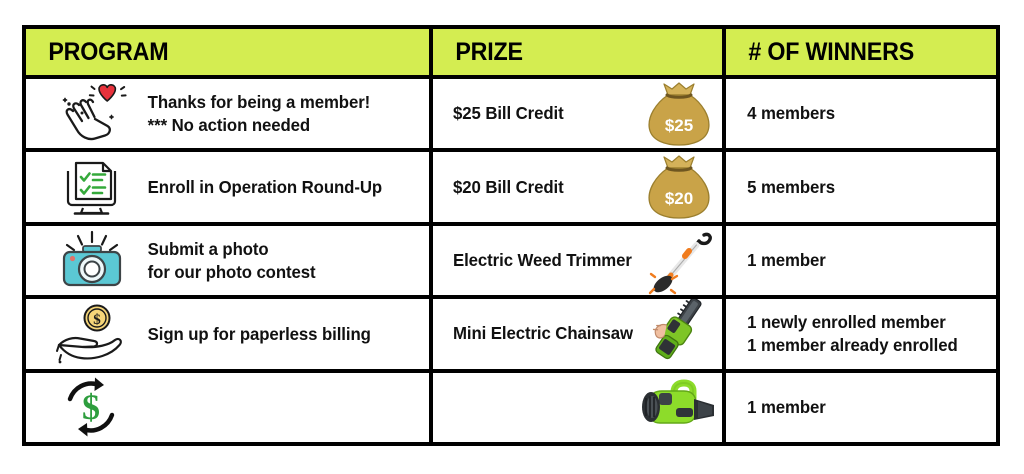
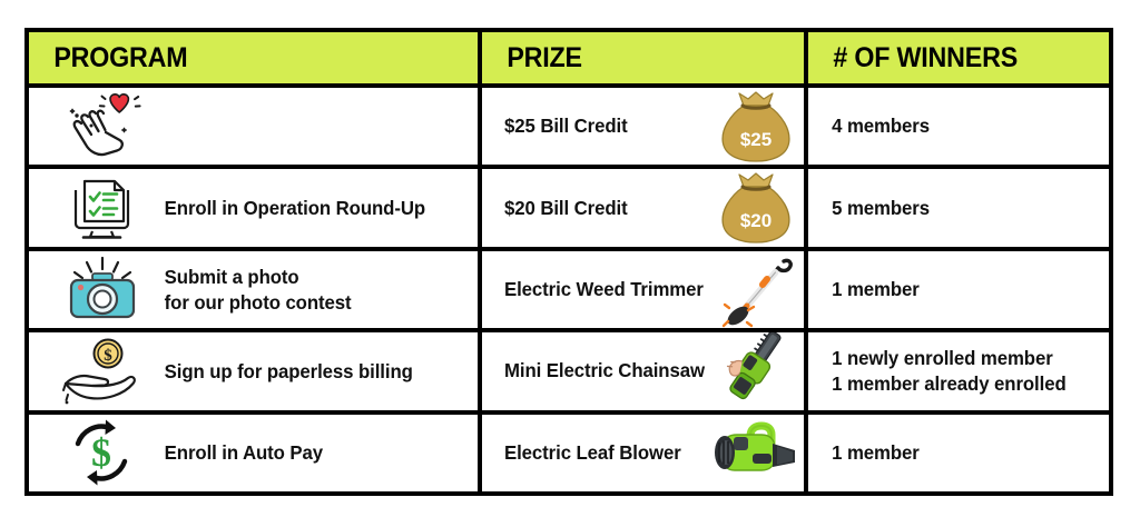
  PROGRAM
  PRIZE
  # OF WINNERS
- Thanks for being a member!
- *** No action needed
  $25 Bill Credit
  $25
  4 members
  Enroll in Operation Round-Up
  $20 Bill Credit
  $20
  5 members
  Submit a photo
  for our photo contest
  Electric Weed Trimmer
  1 member
  $
  Sign up for paperless billing
  Mini Electric Chainsaw
  1 newly enrolled member
  1 member already enrolled
  $
+ Enroll in Auto Pay
+ Electric Leaf Blower
  1 member
